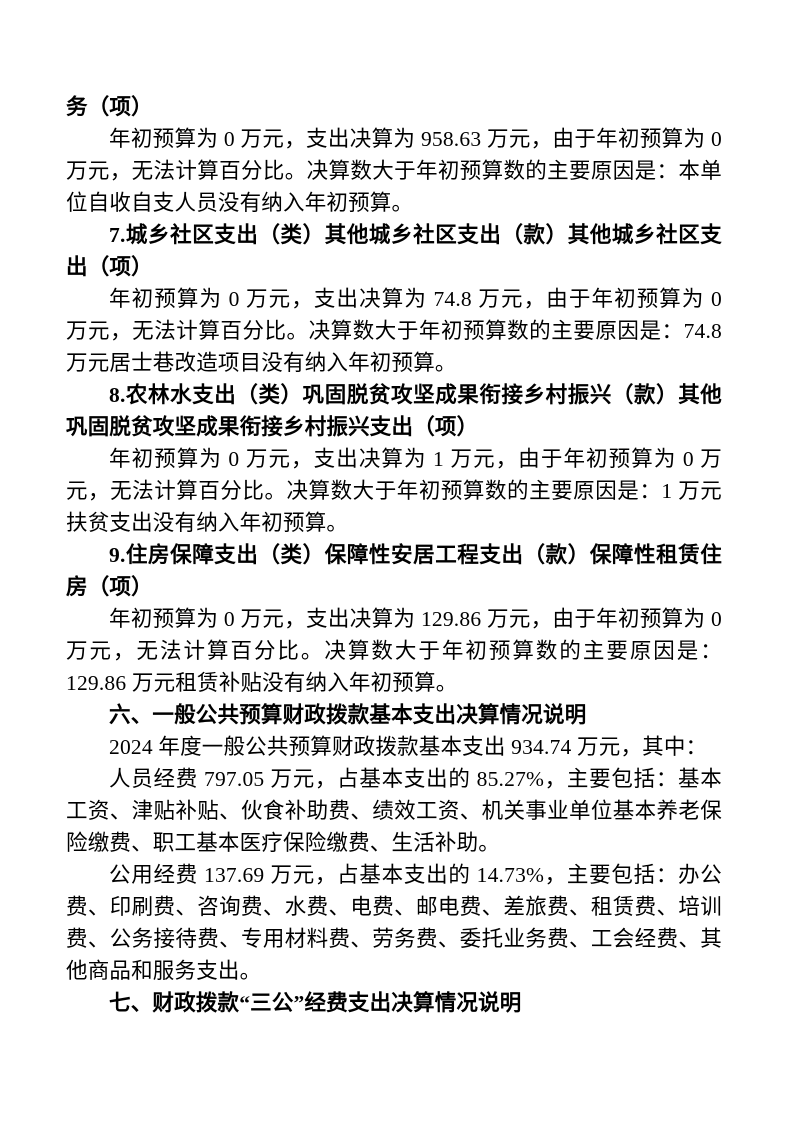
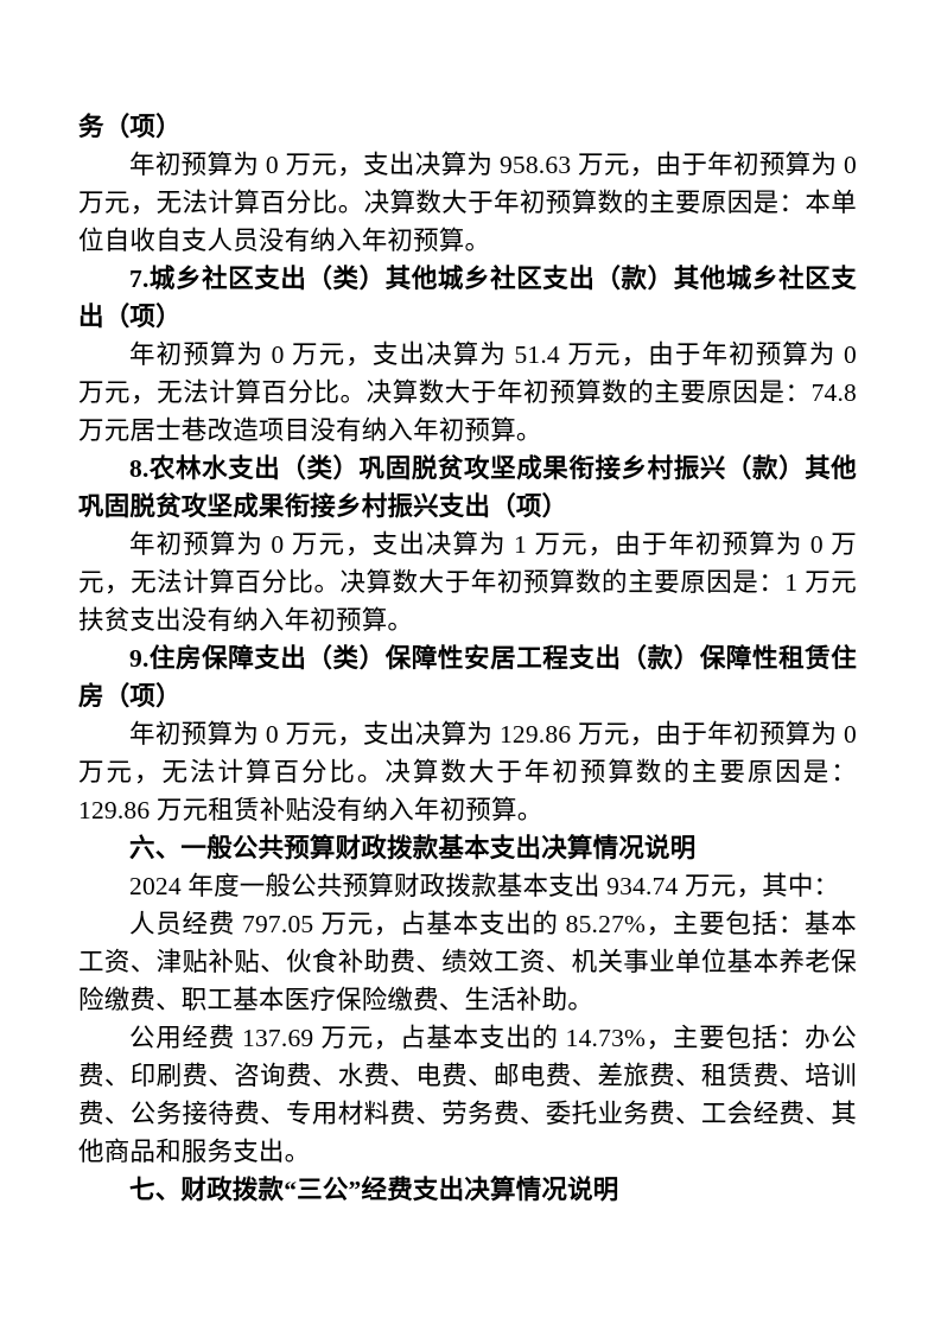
  务（项）
  年初预算为 0 万元，支出决算为 958.63 万元，由于年初预算为 0
  万元，无法计算百分比。决算数大于年初预算数的主要原因是：本单
  位自收自支人员没有纳入年初预算。
  7.城乡社区支出（类）其他城乡社区支出（款）其他城乡社区支
  出（项）
- 年初预算为 0 万元，支出决算为 74.8 万元，由于年初预算为 0
+ 年初预算为 0 万元，支出决算为 51.4 万元，由于年初预算为 0
  万元，无法计算百分比。决算数大于年初预算数的主要原因是：74.8
  万元居士巷改造项目没有纳入年初预算。
  8.农林水支出（类）巩固脱贫攻坚成果衔接乡村振兴（款）其他
  巩固脱贫攻坚成果衔接乡村振兴支出（项）
  年初预算为 0 万元，支出决算为 1 万元，由于年初预算为 0 万
  元，无法计算百分比。决算数大于年初预算数的主要原因是：1 万元
  扶贫支出没有纳入年初预算。
  9.住房保障支出（类）保障性安居工程支出（款）保障性租赁住
  房（项）
  年初预算为 0 万元，支出决算为 129.86 万元，由于年初预算为 0
  万元，无法计算百分比。决算数大于年初预算数的主要原因是：
  129.86 万元租赁补贴没有纳入年初预算。
  六、一般公共预算财政拨款基本支出决算情况说明
  2024 年度一般公共预算财政拨款基本支出 934.74 万元，其中：
  人员经费 797.05 万元，占基本支出的 85.27%，主要包括：基本
  工资、津贴补贴、伙食补助费、绩效工资、机关事业单位基本养老保
  险缴费、职工基本医疗保险缴费、生活补助。
  公用经费 137.69 万元，占基本支出的 14.73%，主要包括：办公
  费、印刷费、咨询费、水费、电费、邮电费、差旅费、租赁费、培训
  费、公务接待费、专用材料费、劳务费、委托业务费、工会经费、其
  他商品和服务支出。
  七、财政拨款“三公”经费支出决算情况说明
